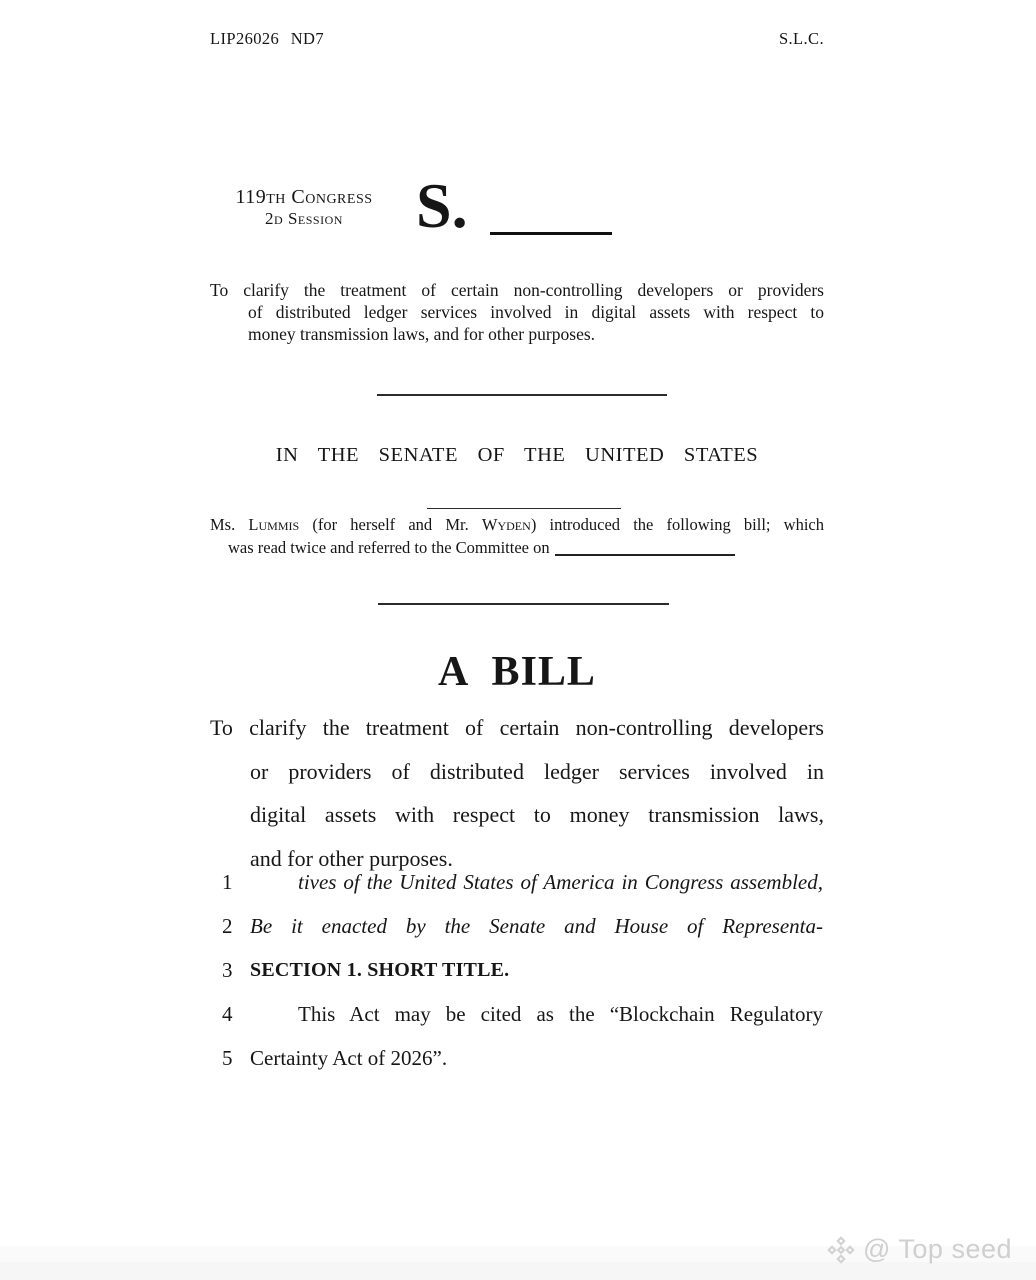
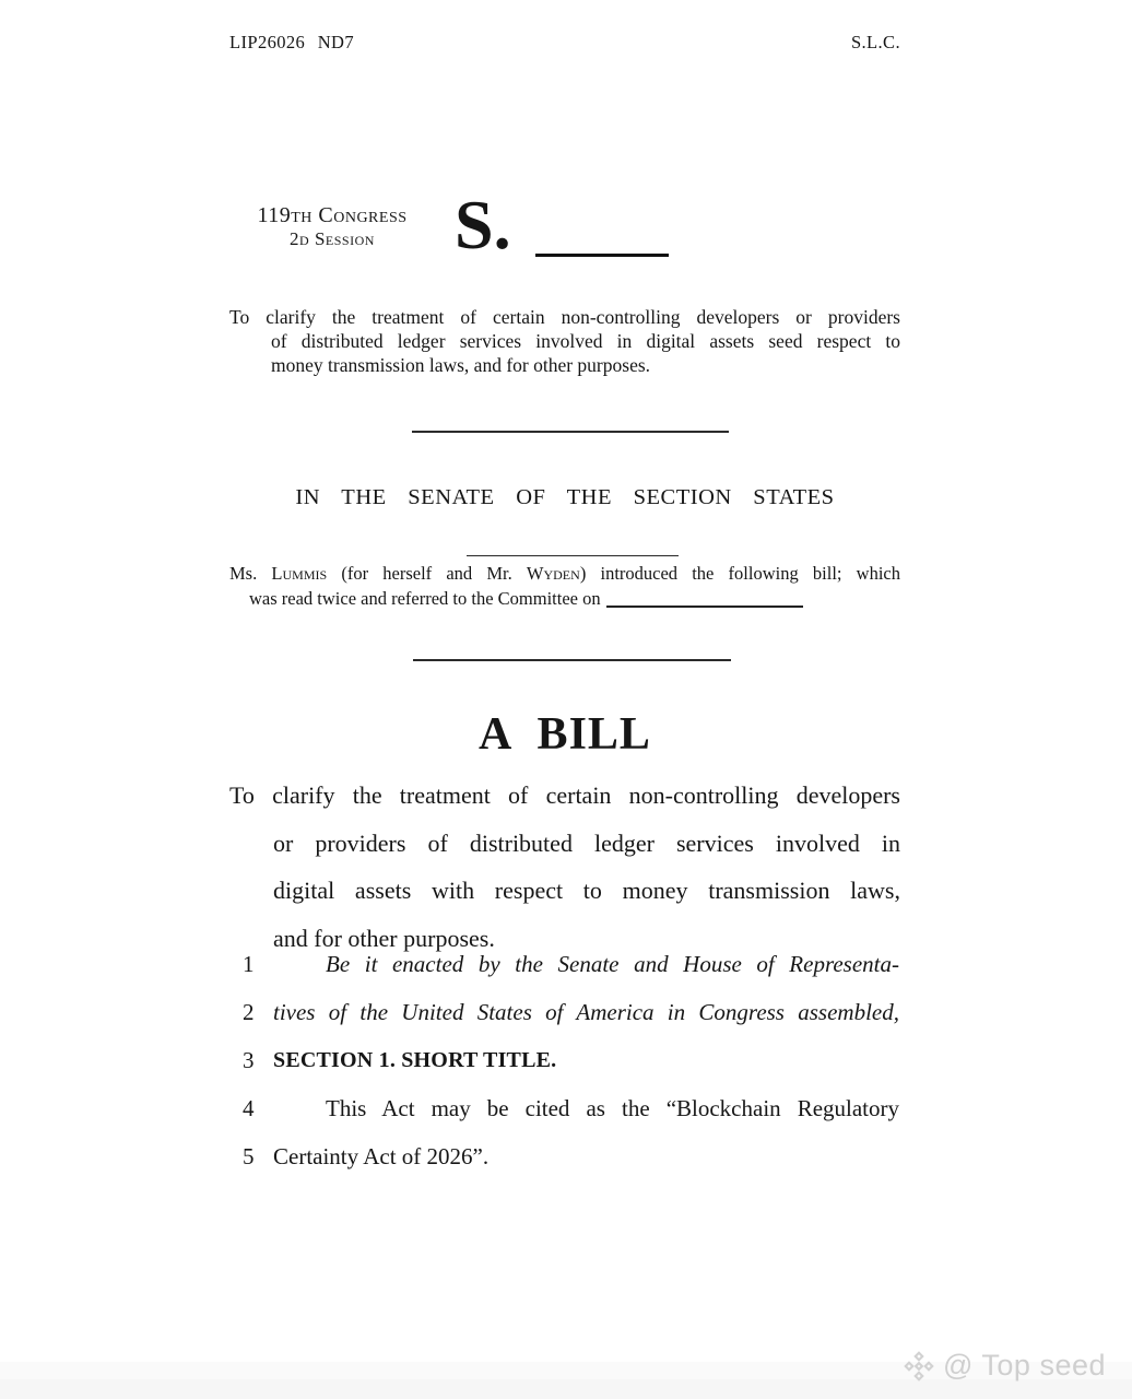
  LIP26026 ND7
  S.L.C.
  119th Congress
  2d Session
  S.
  To clarify the treatment of certain non-controlling developers or providers
- of distributed ledger services involved in digital assets with respect to
+ of distributed ledger services involved in digital assets seed respect to
  money transmission laws, and for other purposes.
- IN THE SENATE OF THE UNITED STATES
+ IN THE SENATE OF THE SECTION STATES
  Ms. Lummis (for herself and Mr. Wyden) introduced the following bill; which
  was read twice and referred to the Committee on
  A BILL
  To clarify the treatment of certain non-controlling developers
  or providers of distributed ledger services involved in
  digital assets with respect to money transmission laws,
  and for other purposes.
  1
- tives of the United States of America in Congress assembled,
+ Be it enacted by the Senate and House of Representa-
  2
- Be it enacted by the Senate and House of Representa-
+ tives of the United States of America in Congress assembled,
  3
  SECTION 1. SHORT TITLE.
  4
  This Act may be cited as the “Blockchain Regulatory
  5
  Certainty Act of 2026”.
  @ Top seed
